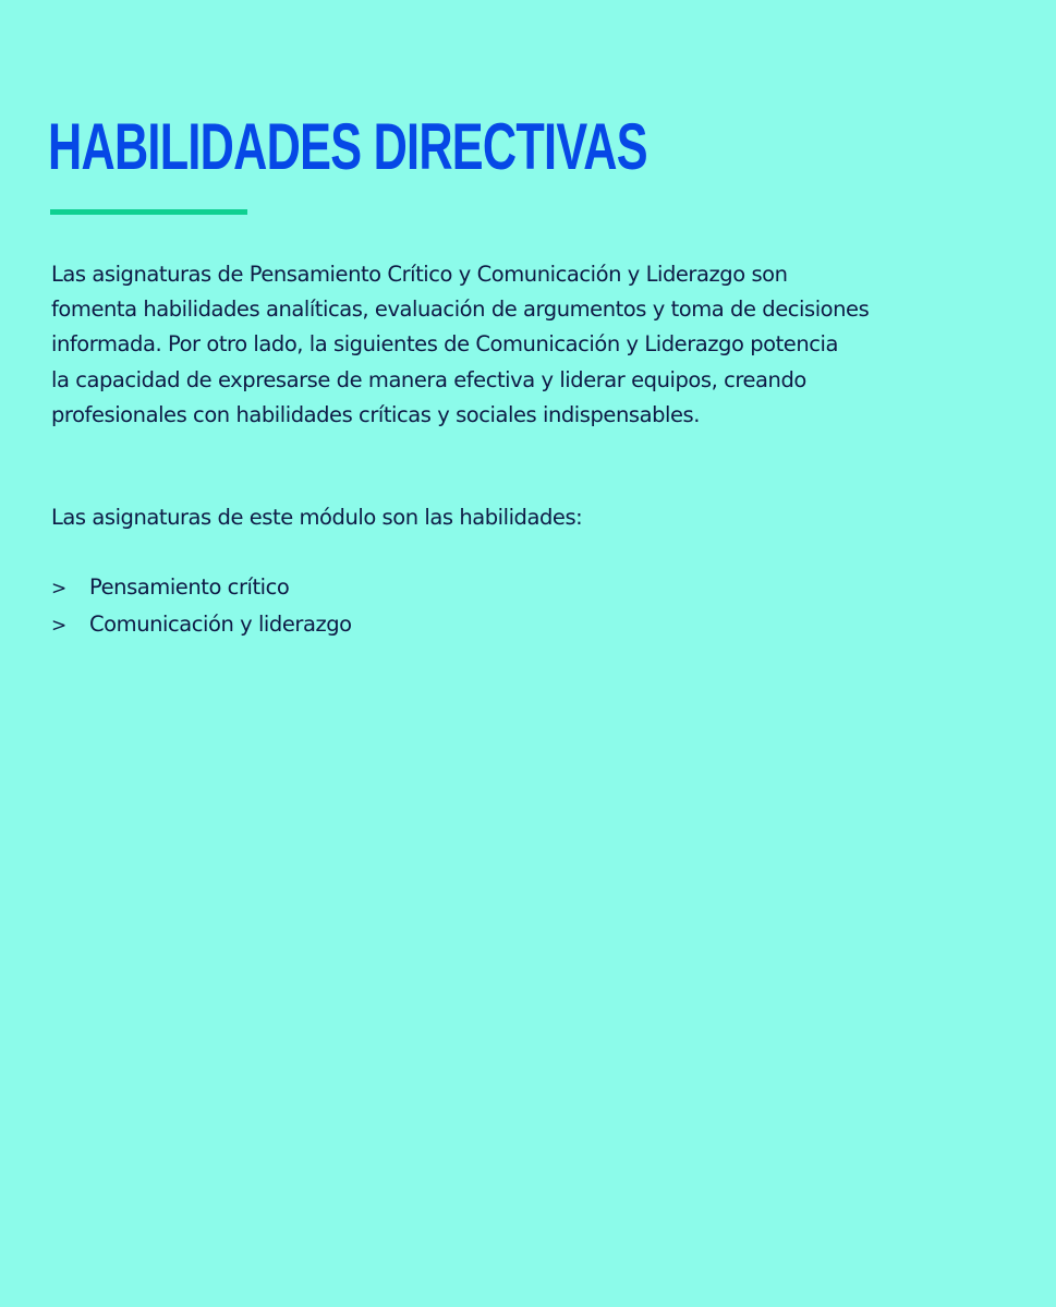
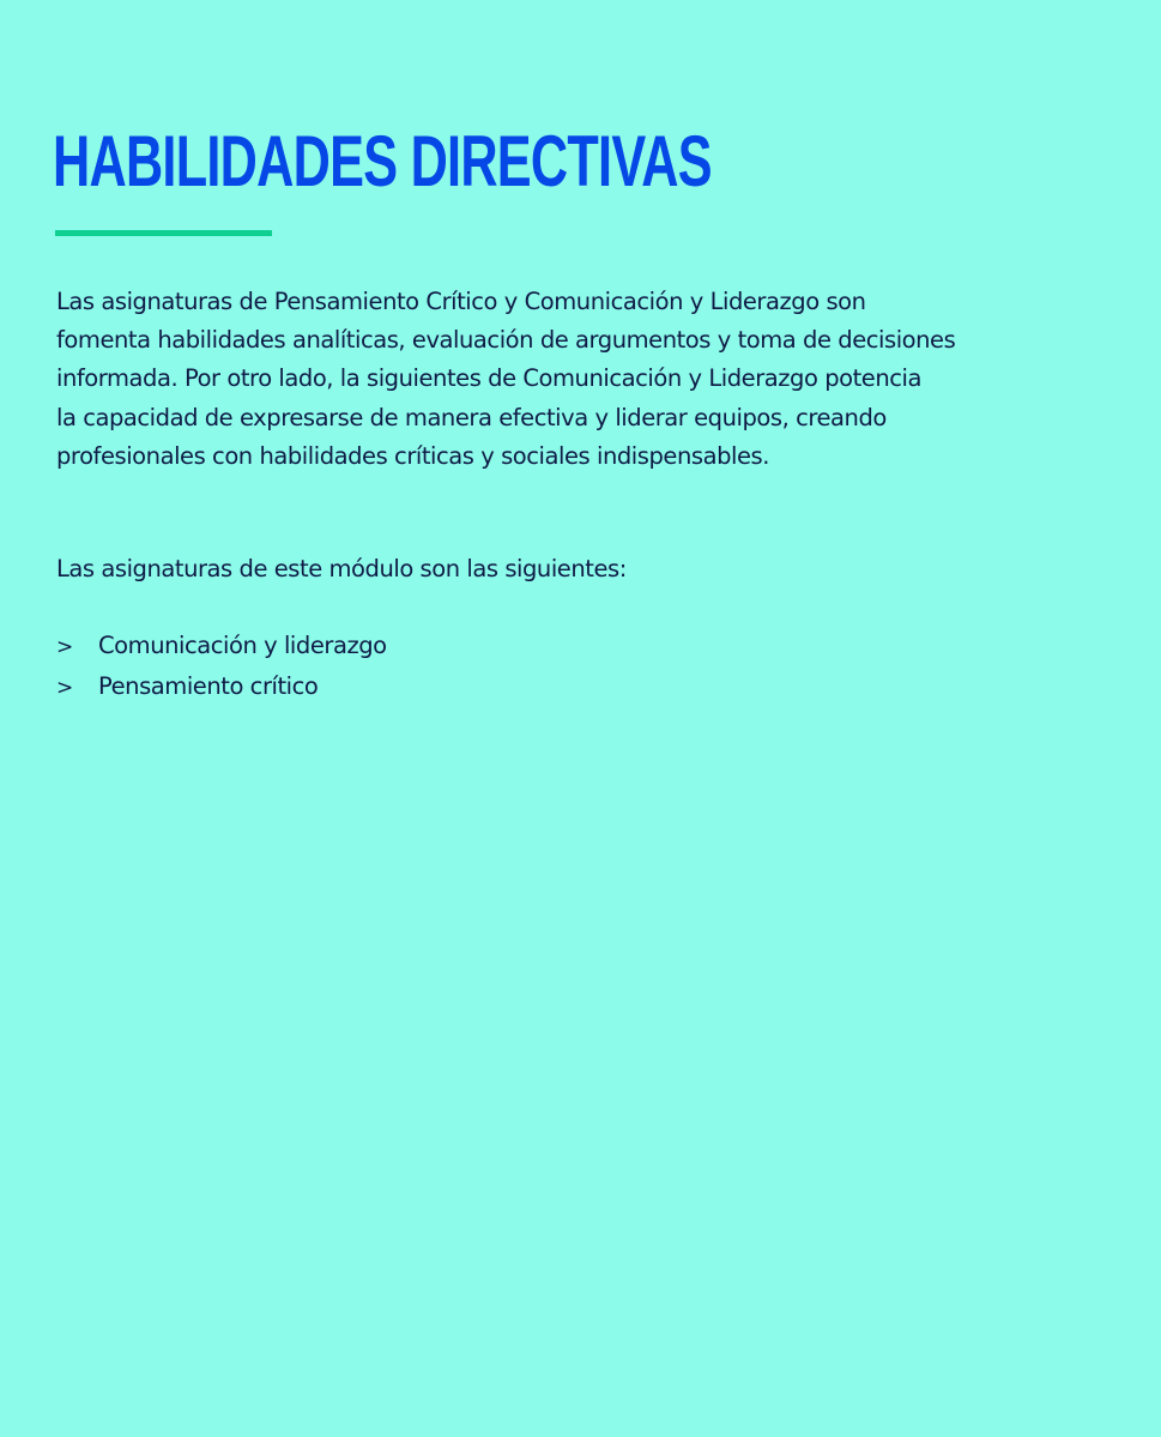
  HABILIDADES DIRECTIVAS
  Las asignaturas de Pensamiento Crítico y Comunicación y Liderazgo son
  fomenta habilidades analíticas, evaluación de argumentos y toma de decisiones
  informada. Por otro lado, la siguientes de Comunicación y Liderazgo potencia
  la capacidad de expresarse de manera efectiva y liderar equipos, creando
  profesionales con habilidades críticas y sociales indispensables.
- Las asignaturas de este módulo son las habilidades:
+ Las asignaturas de este módulo son las siguientes:
  >
- Pensamiento crítico
+ Comunicación y liderazgo
  >
- Comunicación y liderazgo
+ Pensamiento crítico
